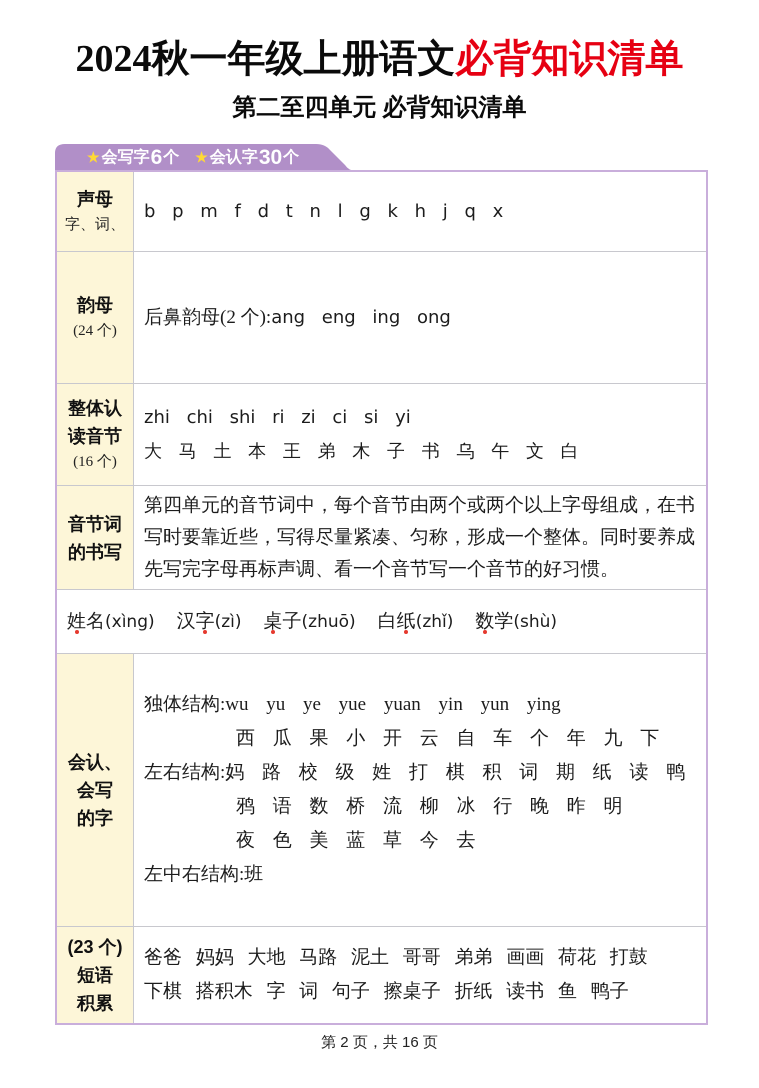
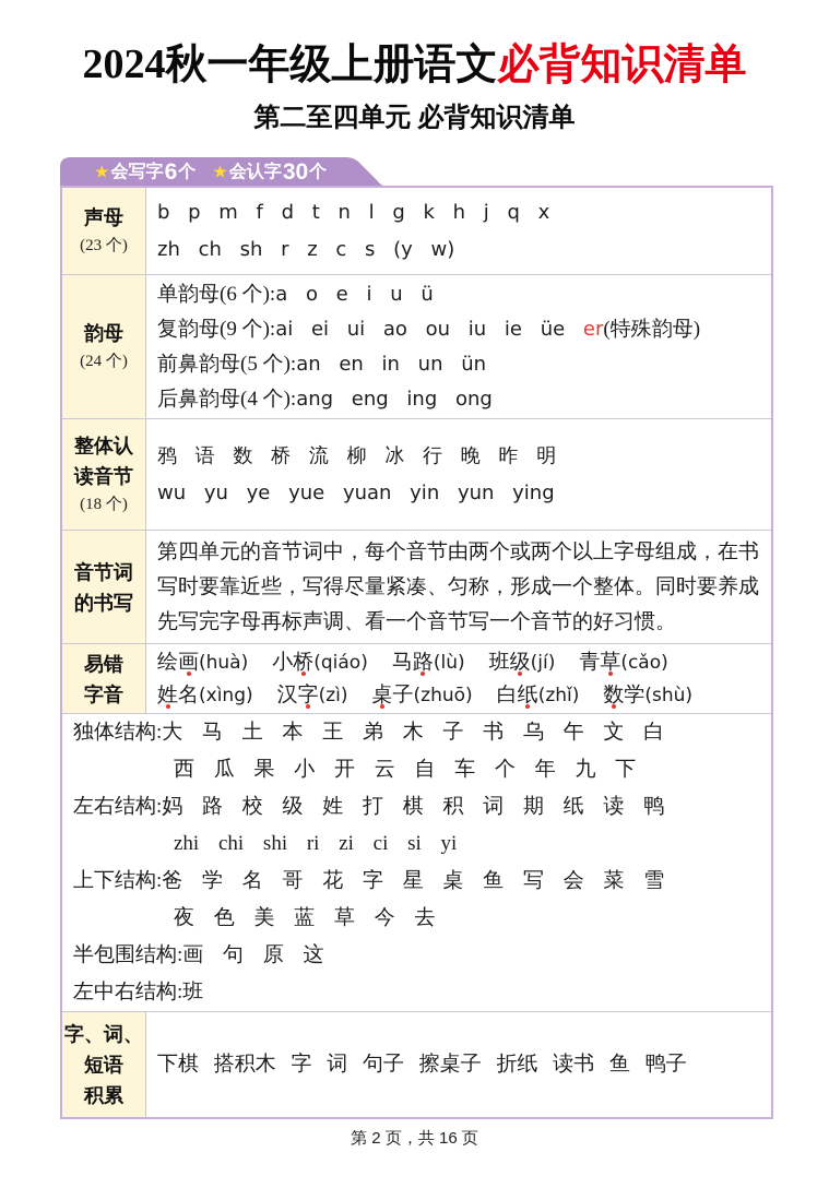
  2024秋一年级上册语文必背知识清单
  第二至四单元 必背知识清单
  ★
  会写字
  6
  个
  ★
  会认字
  30
  个
  声母
- 字、词、
+ (23 个)
  b p m f d t n l g k h j q x
+ zh ch sh r z c s (y w)
  韵母
  (24 个)
+ 单韵母(6 个):a o e i u ü
+ 复韵母(9 个):ai ei ui ao ou iu ie üe er(特殊韵母)
+ 前鼻韵母(5 个):an en in un ün
- 后鼻韵母(2 个):ang eng ing ong
+ 后鼻韵母(4 个):ang eng ing ong
  整体认
  读音节
- (16 个)
+ (18 个)
- zhi chi shi ri zi ci si yi
+ 鸦 语 数 桥 流 柳 冰 行 晚 昨 明
- 大 马 土 本 王 弟 木 子 书 乌 午 文 白
+ wu yu ye yue yuan yin yun ying
  音节词
  的书写
  第四单元的音节词中，每个音节由两个或两个以上字母组成，在书写时要靠近些，写得尽量紧凑、匀称，形成一个整体。同时要养成先写完字母再标声调、看一个音节写一个音节的好习惯。
+ 易错
+ 字音
+ 绘画(huà) 小桥(qiáo) 马路(lù) 班级(jí) 青草(cǎo)
  姓名(xìng) 汉字(zì) 桌子(zhuō) 白纸(zhǐ) 数学(shù)
- 会认、
- 会写
- 的字
- 独体结构:wu yu ye yue yuan yin yun ying
+ 独体结构:大 马 土 本 王 弟 木 子 书 乌 午 文 白
  西 瓜 果 小 开 云 自 车 个 年 九 下
  左右结构:妈 路 校 级 姓 打 棋 积 词 期 纸 读 鸭
- 鸦 语 数 桥 流 柳 冰 行 晚 昨 明
+ zhi chi shi ri zi ci si yi
+ 上下结构:爸 学 名 哥 花 字 星 桌 鱼 写 会 菜 雪
  夜 色 美 蓝 草 今 去
+ 半包围结构:画 句 原 这
  左中右结构:班
- (23 个)
+ 字、词、
  短语
  积累
- 爸爸 妈妈 大地 马路 泥土 哥哥 弟弟 画画 荷花 打鼓
  下棋 搭积木 字 词 句子 擦桌子 折纸 读书 鱼 鸭子
  第 2 页，共 16 页
